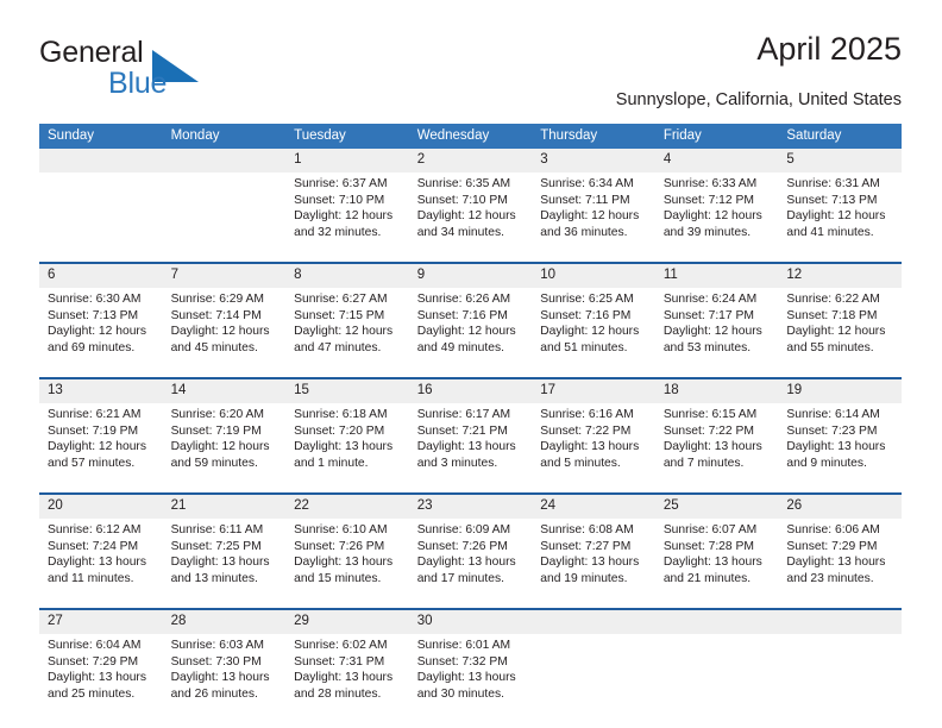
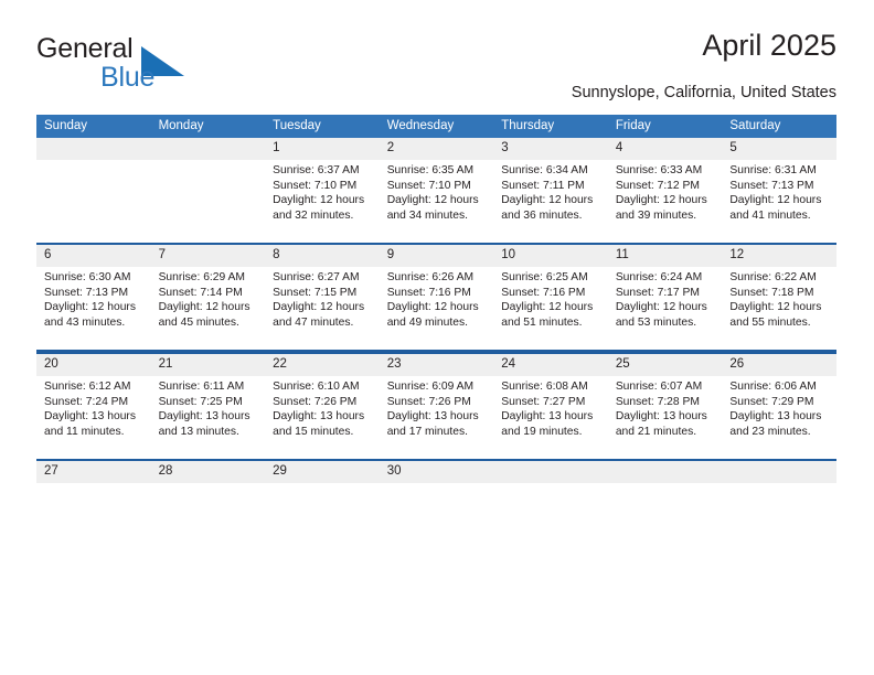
  General
  Blue
  April 2025
  Sunnyslope, California, United States
  Sunday	Monday	Tuesday	Wednesday	Thursday	Friday	Saturday
  		1	2	3	4	5
  		Sunrise: 6:37 AM Sunset: 7:10 PM Daylight: 12 hours and 32 minutes.	Sunrise: 6:35 AM Sunset: 7:10 PM Daylight: 12 hours and 34 minutes.	Sunrise: 6:34 AM Sunset: 7:11 PM Daylight: 12 hours and 36 minutes.	Sunrise: 6:33 AM Sunset: 7:12 PM Daylight: 12 hours and 39 minutes.	Sunrise: 6:31 AM Sunset: 7:13 PM Daylight: 12 hours and 41 minutes.
  6	7	8	9	10	11	12
- Sunrise: 6:30 AM Sunset: 7:13 PM Daylight: 12 hours and 69 minutes.	Sunrise: 6:29 AM Sunset: 7:14 PM Daylight: 12 hours and 45 minutes.	Sunrise: 6:27 AM Sunset: 7:15 PM Daylight: 12 hours and 47 minutes.	Sunrise: 6:26 AM Sunset: 7:16 PM Daylight: 12 hours and 49 minutes.	Sunrise: 6:25 AM Sunset: 7:16 PM Daylight: 12 hours and 51 minutes.	Sunrise: 6:24 AM Sunset: 7:17 PM Daylight: 12 hours and 53 minutes.	Sunrise: 6:22 AM Sunset: 7:18 PM Daylight: 12 hours and 55 minutes.
+ Sunrise: 6:30 AM Sunset: 7:13 PM Daylight: 12 hours and 43 minutes.	Sunrise: 6:29 AM Sunset: 7:14 PM Daylight: 12 hours and 45 minutes.	Sunrise: 6:27 AM Sunset: 7:15 PM Daylight: 12 hours and 47 minutes.	Sunrise: 6:26 AM Sunset: 7:16 PM Daylight: 12 hours and 49 minutes.	Sunrise: 6:25 AM Sunset: 7:16 PM Daylight: 12 hours and 51 minutes.	Sunrise: 6:24 AM Sunset: 7:17 PM Daylight: 12 hours and 53 minutes.	Sunrise: 6:22 AM Sunset: 7:18 PM Daylight: 12 hours and 55 minutes.
- 13	14	15	16	17	18	19
- Sunrise: 6:21 AM Sunset: 7:19 PM Daylight: 12 hours and 57 minutes.	Sunrise: 6:20 AM Sunset: 7:19 PM Daylight: 12 hours and 59 minutes.	Sunrise: 6:18 AM Sunset: 7:20 PM Daylight: 13 hours and 1 minute.	Sunrise: 6:17 AM Sunset: 7:21 PM Daylight: 13 hours and 3 minutes.	Sunrise: 6:16 AM Sunset: 7:22 PM Daylight: 13 hours and 5 minutes.	Sunrise: 6:15 AM Sunset: 7:22 PM Daylight: 13 hours and 7 minutes.	Sunrise: 6:14 AM Sunset: 7:23 PM Daylight: 13 hours and 9 minutes.
  20	21	22	23	24	25	26
  Sunrise: 6:12 AM Sunset: 7:24 PM Daylight: 13 hours and 11 minutes.	Sunrise: 6:11 AM Sunset: 7:25 PM Daylight: 13 hours and 13 minutes.	Sunrise: 6:10 AM Sunset: 7:26 PM Daylight: 13 hours and 15 minutes.	Sunrise: 6:09 AM Sunset: 7:26 PM Daylight: 13 hours and 17 minutes.	Sunrise: 6:08 AM Sunset: 7:27 PM Daylight: 13 hours and 19 minutes.	Sunrise: 6:07 AM Sunset: 7:28 PM Daylight: 13 hours and 21 minutes.	Sunrise: 6:06 AM Sunset: 7:29 PM Daylight: 13 hours and 23 minutes.
  27	28	29	30
- Sunrise: 6:04 AM Sunset: 7:29 PM Daylight: 13 hours and 25 minutes.	Sunrise: 6:03 AM Sunset: 7:30 PM Daylight: 13 hours and 26 minutes.	Sunrise: 6:02 AM Sunset: 7:31 PM Daylight: 13 hours and 28 minutes.	Sunrise: 6:01 AM Sunset: 7:32 PM Daylight: 13 hours and 30 minutes.
